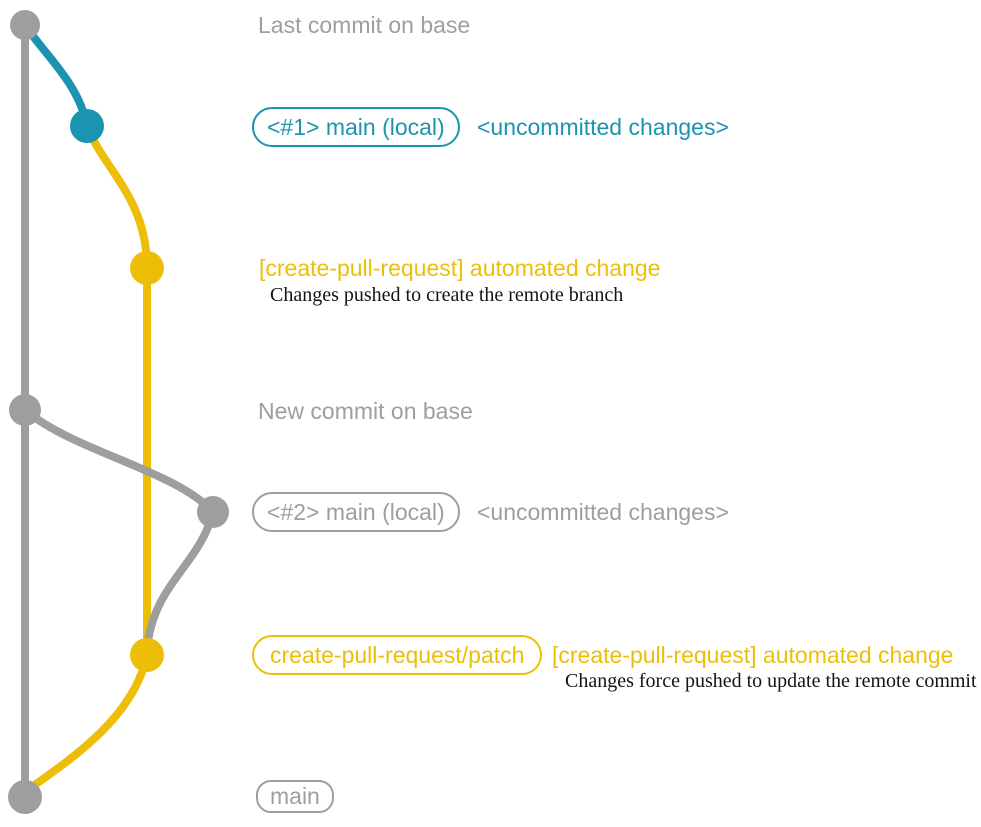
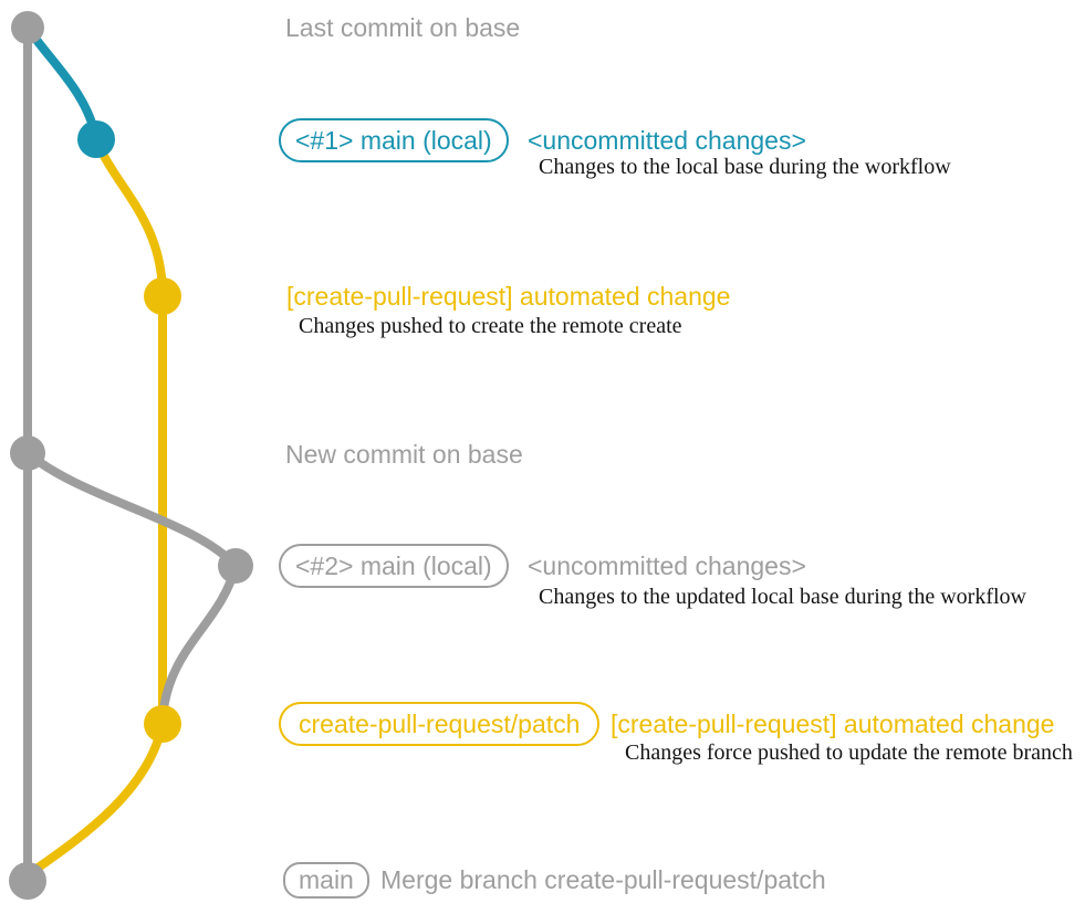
  Last commit on base
  <#1> main (local)
  <uncommitted changes>
+ Changes to the local base during the workflow
  [create-pull-request] automated change
- Changes pushed to create the remote branch
+ Changes pushed to create the remote create
  New commit on base
  <#2> main (local)
  <uncommitted changes>
+ Changes to the updated local base during the workflow
  create-pull-request/patch
  [create-pull-request] automated change
- Changes force pushed to update the remote commit
+ Changes force pushed to update the remote branch
  main
+ Merge branch create-pull-request/patch
